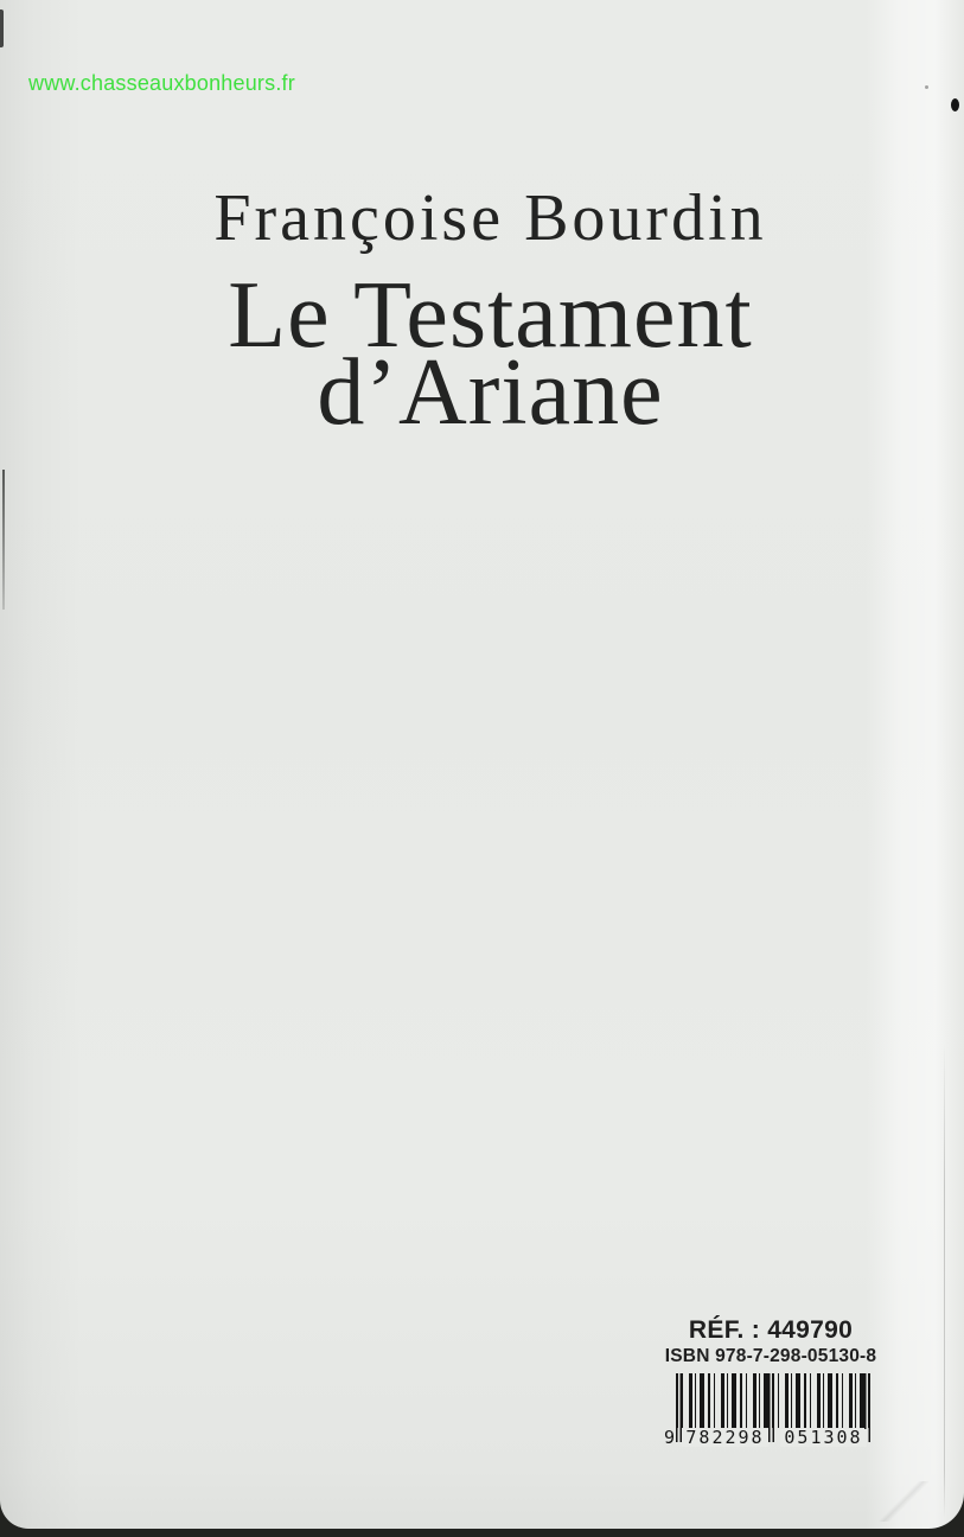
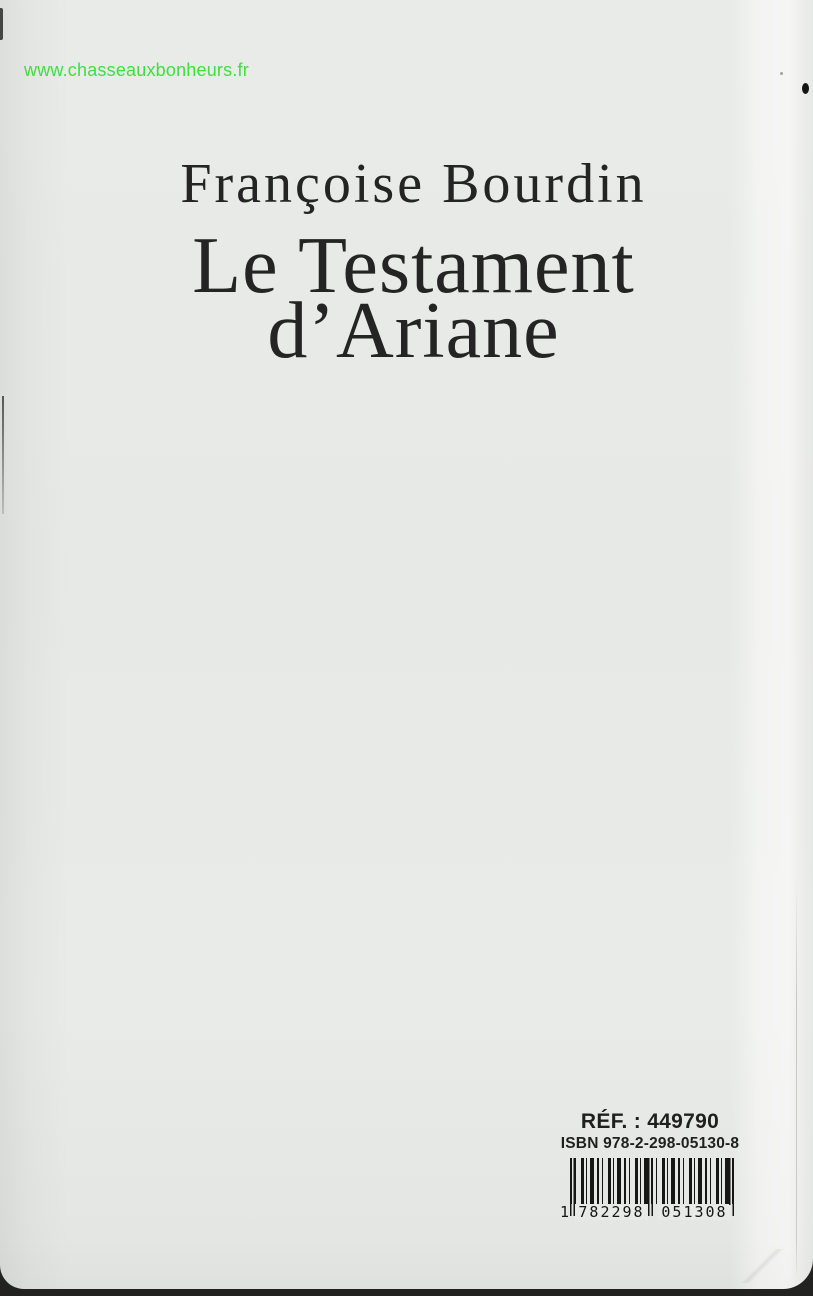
  www.chasseauxbonheurs.fr
  Françoise Bourdin
  Le Testament
  d’Ariane
  RÉF. : 449790
- ISBN 978-7-298-05130-8
+ ISBN 978-2-298-05130-8
- 9
+ 1
  782298
  051308
